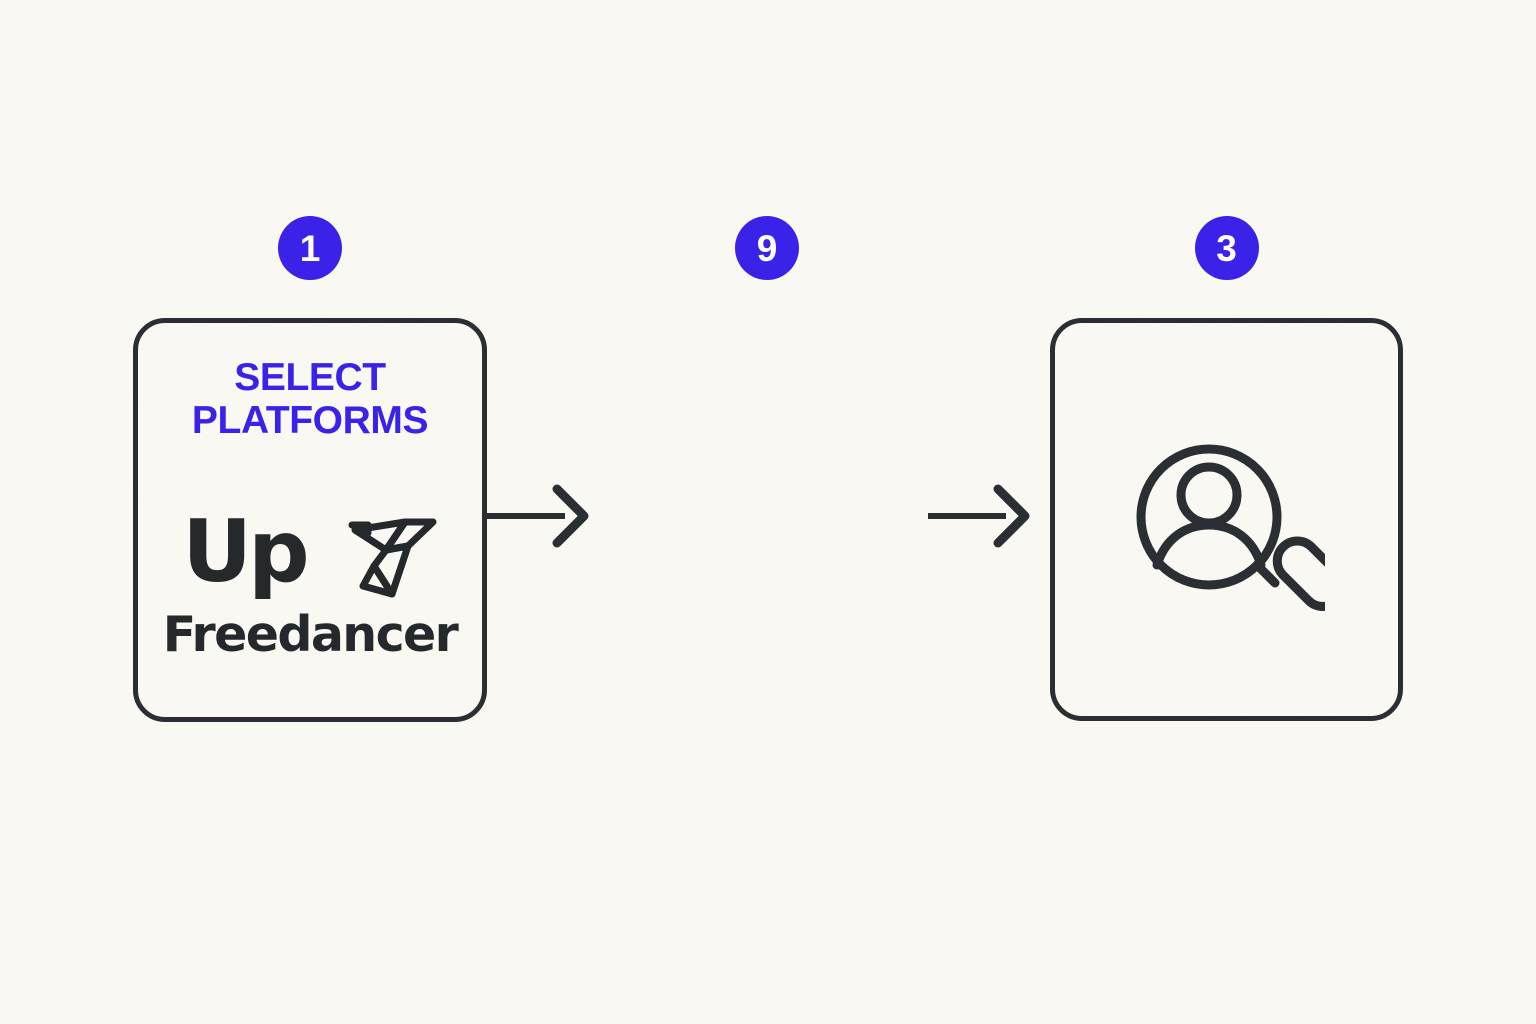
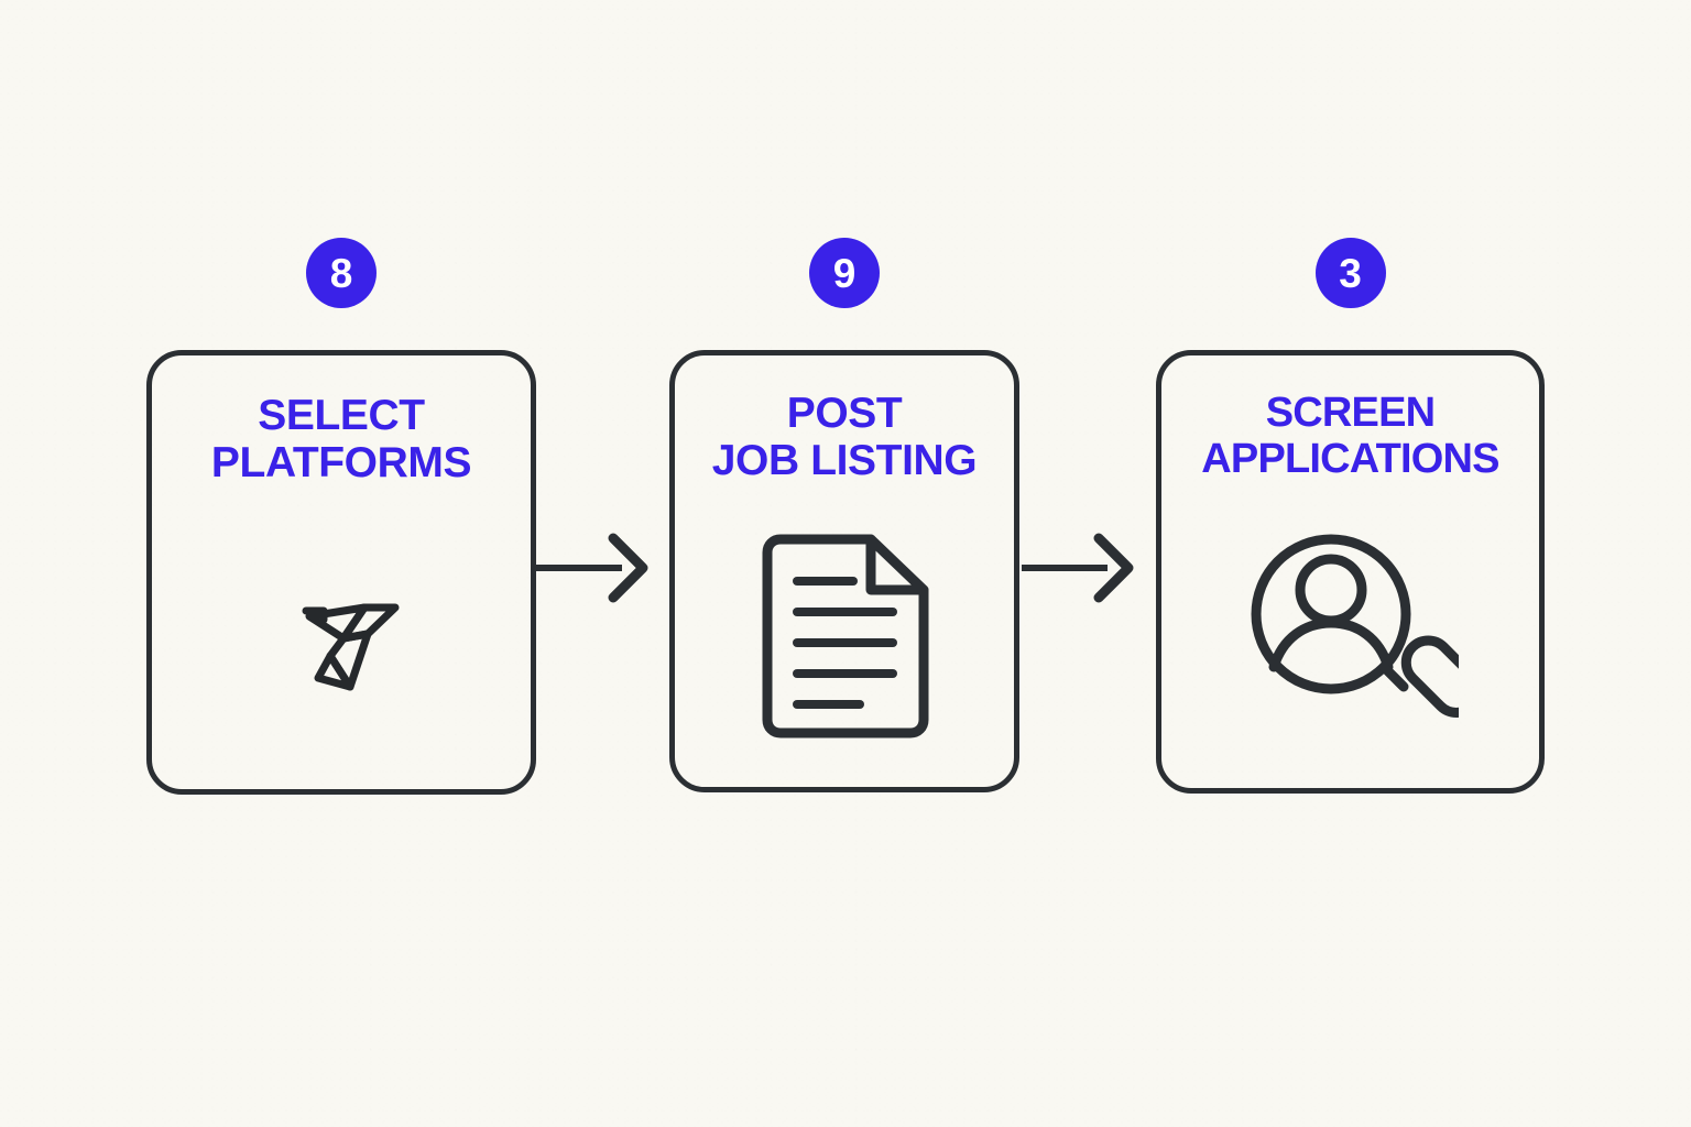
- 1
+ 8
  SELECT
  PLATFORMS
- Up
- Freedancer
  9
+ POST
+ JOB LISTING
  3
+ SCREEN
+ APPLICATIONS
